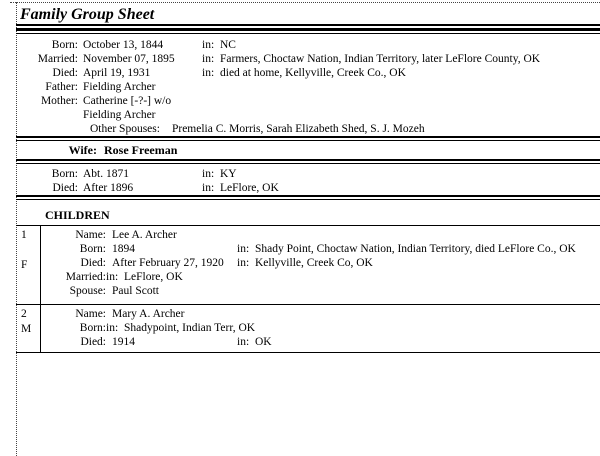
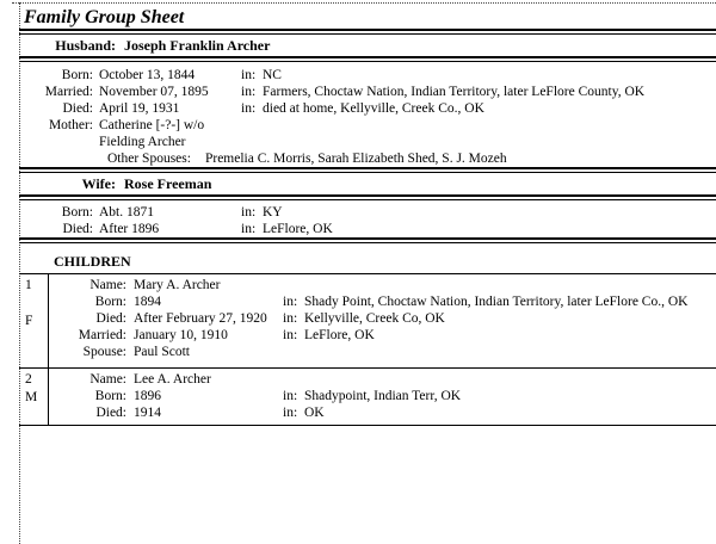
  Family Group Sheet
+ Husband:
+ Joseph Franklin Archer
  Born:
  October 13, 1844
  in:
  NC
  Married:
  November 07, 1895
  in:
  Farmers, Choctaw Nation, Indian Territory, later LeFlore County, OK
  Died:
  April 19, 1931
  in:
  died at home, Kellyville, Creek Co., OK
- Father:
- Fielding Archer
  Mother:
  Catherine [-?-] w/o Fielding Archer
  Other Spouses:
  Premelia C. Morris, Sarah Elizabeth Shed, S. J. Mozeh
  Wife:
  Rose Freeman
  Born:
  Abt. 1871
  in:
  KY
  Died:
  After 1896
  in:
  LeFlore, OK
  CHILDREN
  1
  F
  Name:
- Lee A. Archer
+ Mary A. Archer
  Born:
  1894
  in:
- Shady Point, Choctaw Nation, Indian Territory, died LeFlore Co., OK
+ Shady Point, Choctaw Nation, Indian Territory, later LeFlore Co., OK
  Died:
  After February 27, 1920
  in:
  Kellyville, Creek Co, OK
  Married:
+ January 10, 1910
  in:
  LeFlore, OK
  Spouse:
  Paul Scott
  2
  M
  Name:
- Mary A. Archer
+ Lee A. Archer
  Born:
+ 1896
  in:
  Shadypoint, Indian Terr, OK
  Died:
  1914
  in:
  OK
